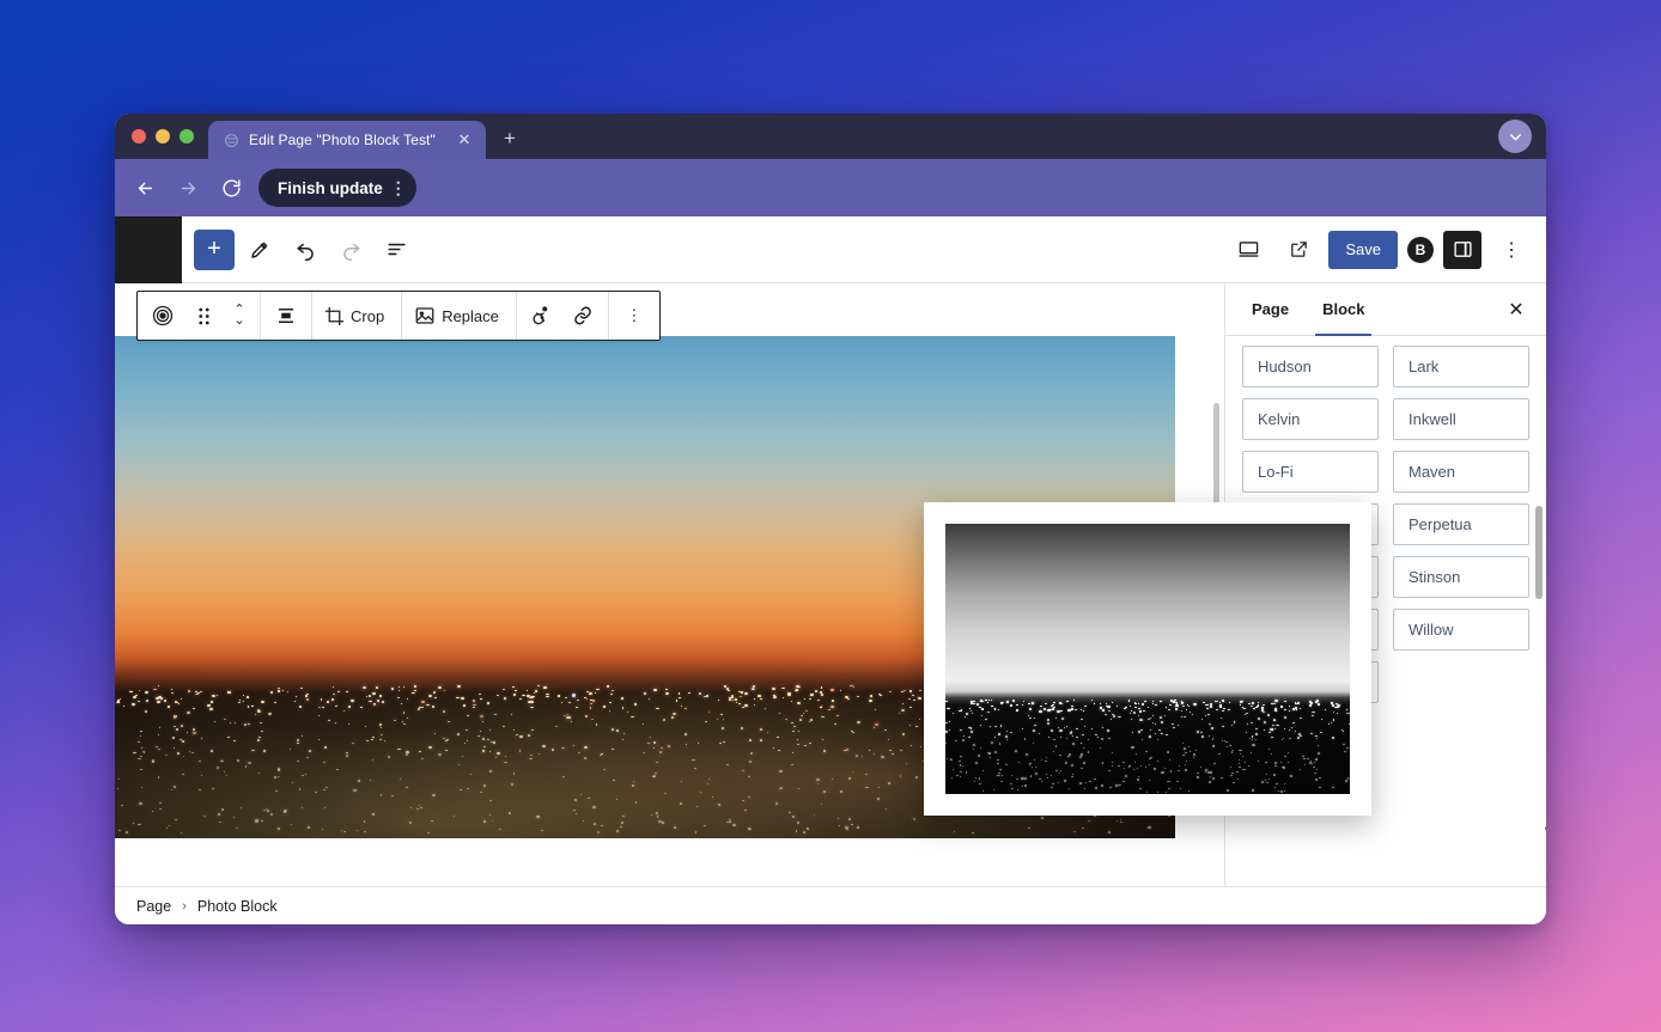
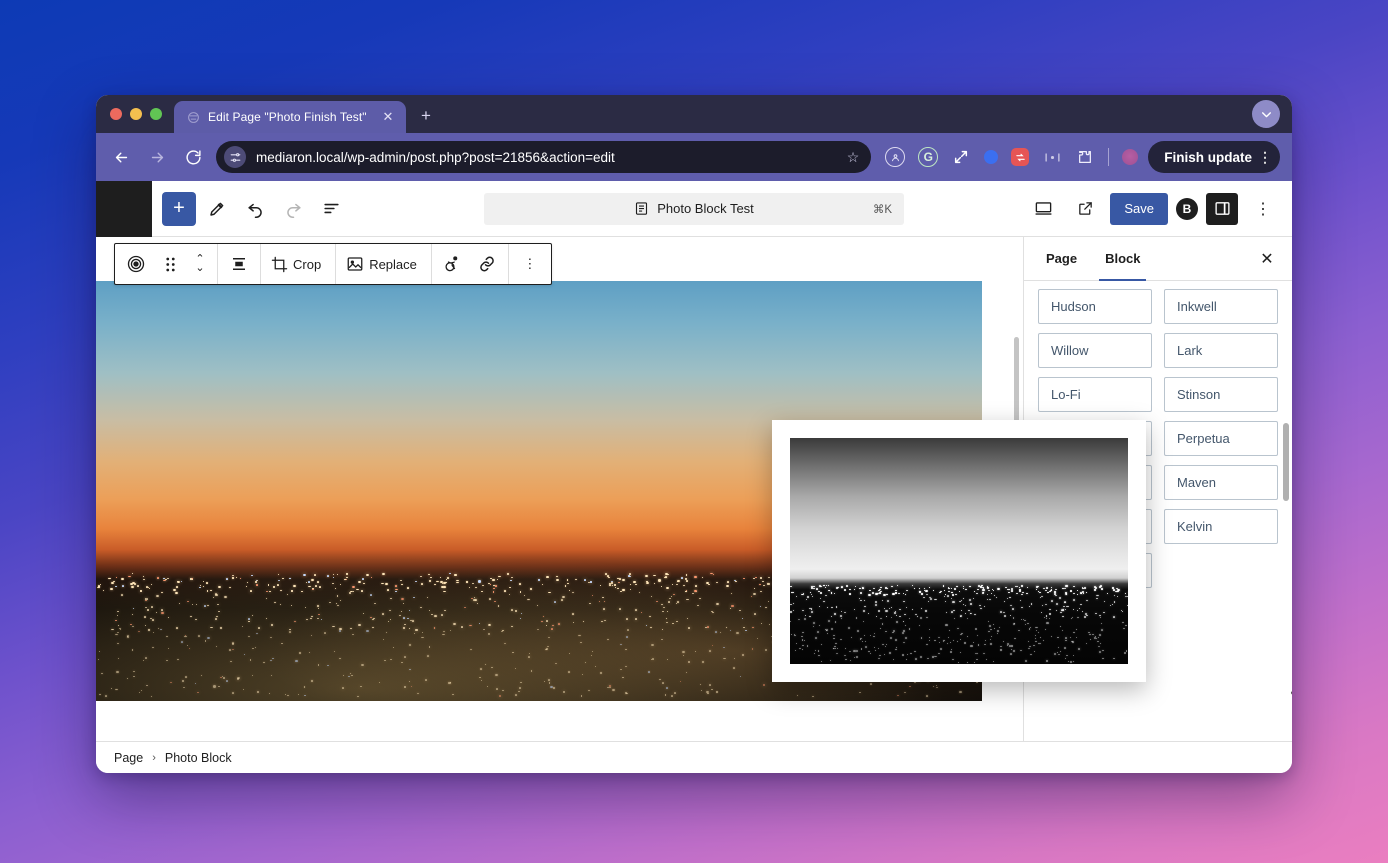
- Edit Page "Photo Block Test"
+ Edit Page "Photo Finish Test"
  ✕
  +
+ mediaron.local/wp-admin/post.php?post=21856&action=edit
+ ☆
+ G
  Finish update
  ⋮
  +
+ Photo Block Test
+ ⌘K
  Save
  B
  ⋮
  ⌃
  ⌄
  Crop
  Replace
  ⋮
  Page
  Block
  ✕
  Hudson
- Lark
+ Inkwell
- Kelvin
+ Willow
- Inkwell
+ Lark
  Lo-Fi
- Maven
+ Stinson
  Perpetua
- Stinson
+ Maven
- Willow
+ Kelvin
  Page
  ›
  Photo Block
